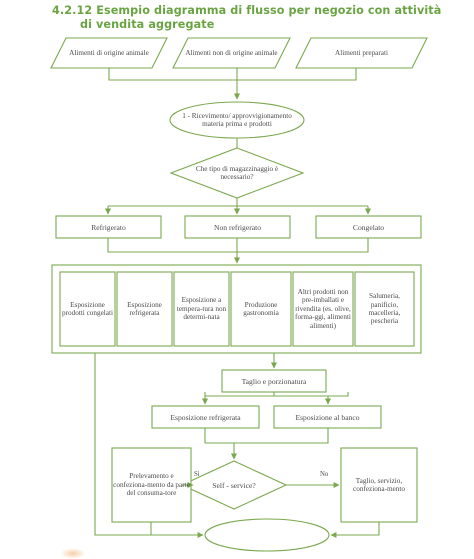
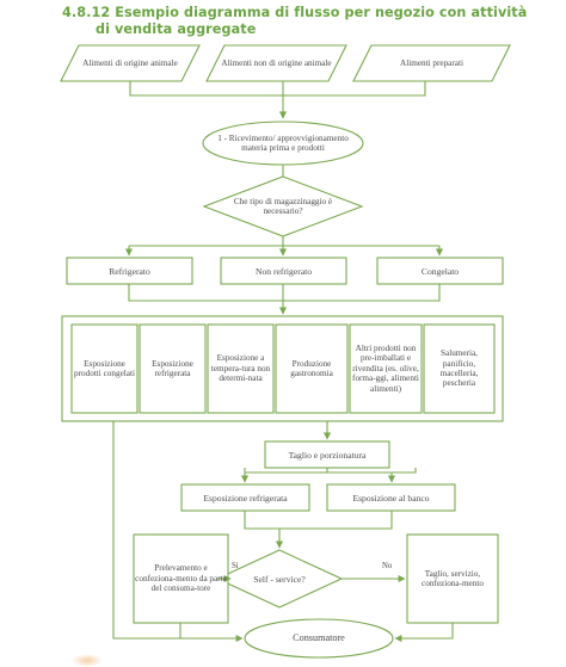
- 4.2.12 Esempio diagramma di flusso per negozio con attività
+ 4.8.12 Esempio diagramma di flusso per negozio con attività
  di vendita aggregate
  Alimenti di origine animale
  Alimenti non di origine animale
  Alimenti preparati
  1 - Ricevimento/ approvvigionamento materia prima e prodotti
  Che tipo di magazzinaggio è necessario?
  Refrigerato
  Non refrigerato
  Congelato
  Esposizione prodotti congelati
  Esposizione refrigerata
  Esposizione a tempera-tura non determi-nata
  Produzione gastronomia
  Altri prodotti non pre-imballati e rivendita (es. olive, forma-ggi, alimenti alimenti)
  Salumeria, panificio, macelleria, pescheria
  Taglio e porzionatura
  Esposizione refrigerata
  Esposizione al banco
  Self - service?
  Prelevamento e confeziona-mento da parte del consuma-tore
  Taglio, servizio, confeziona-mento
+ Consumatore
